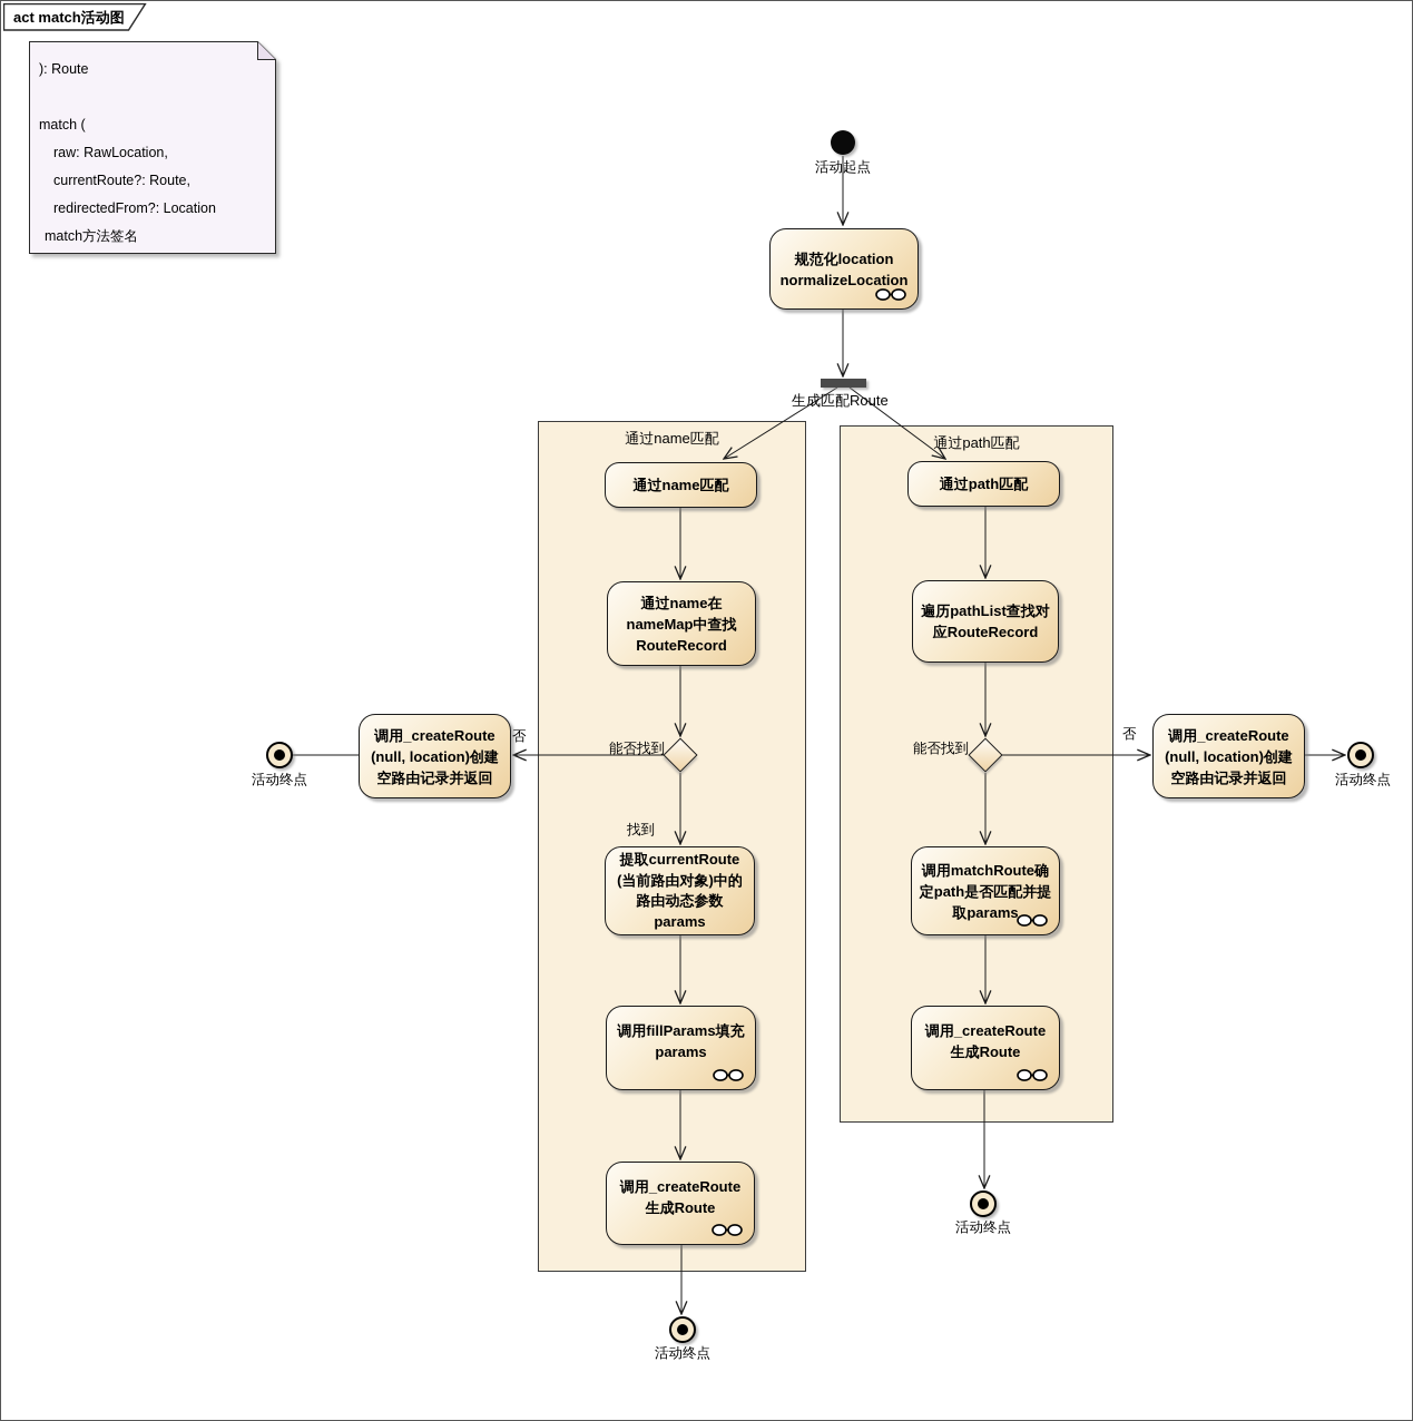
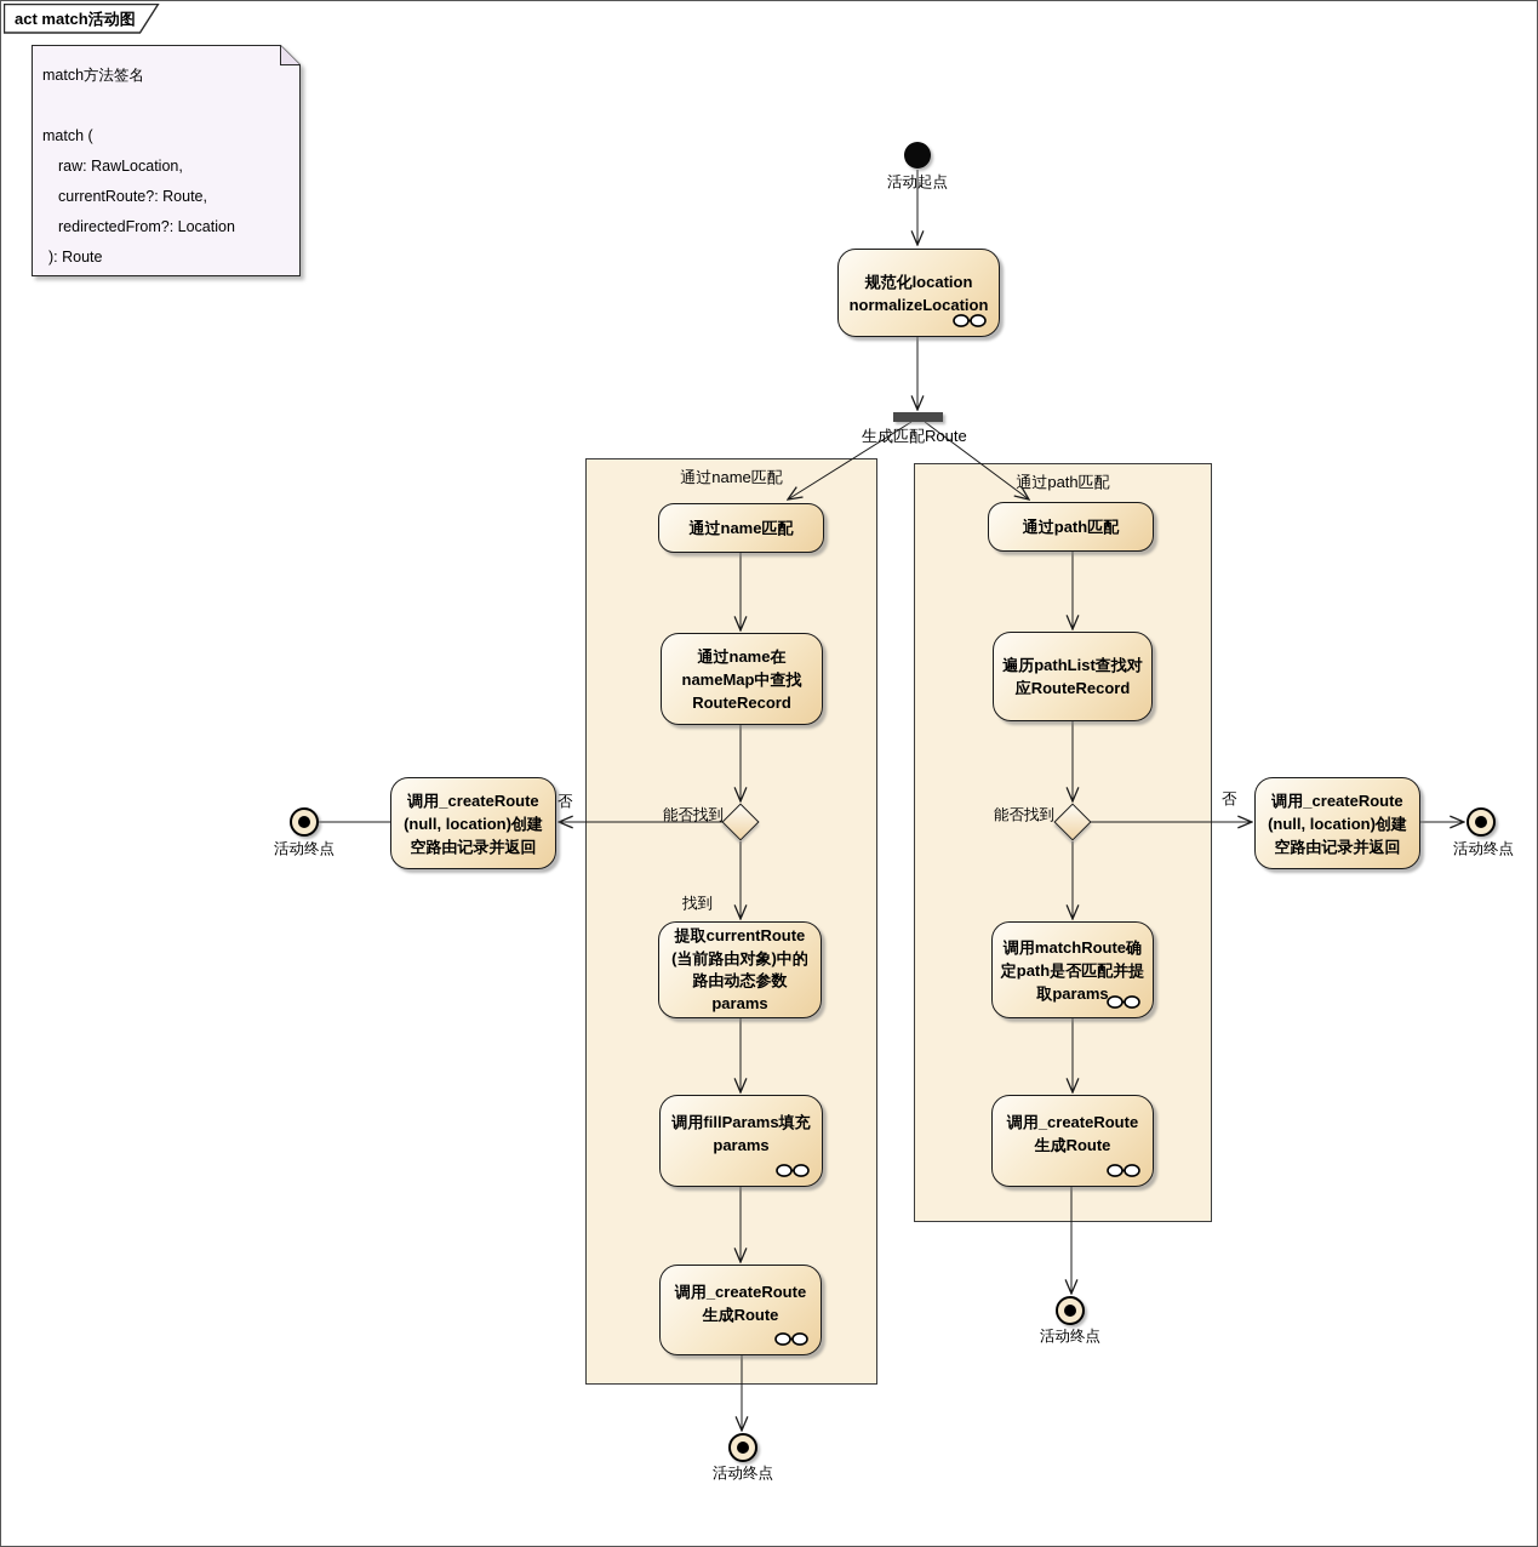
  通过name匹配
  通过path匹配
  act match活动图
- ): Route
+ match方法签名
  match (
  raw: RawLocation,
  currentRoute?: Route,
  redirectedFrom?: Location
- match方法签名
+ ): Route
  活动起点
  规范化location
  normalizeLocation
  生成匹配Route
  通过name匹配
  通过name在
  nameMap中查找
  RouteRecord
  调用_createRoute
  (null, location)创建
  空路由记录并返回
  提取currentRoute
  (当前路由对象)中的
  路由动态参数
  params
  调用fillParams填充
  params
  调用_createRoute
  生成Route
  通过path匹配
  遍历pathList查找对
  应RouteRecord
  调用_createRoute
  (null, location)创建
  空路由记录并返回
  调用matchRoute确
  定path是否匹配并提
  取params
  调用_createRoute
  生成Route
  能否找到
  否
  找到
  能否找到
  否
  活动终点
  活动终点
  活动终点
  活动终点
